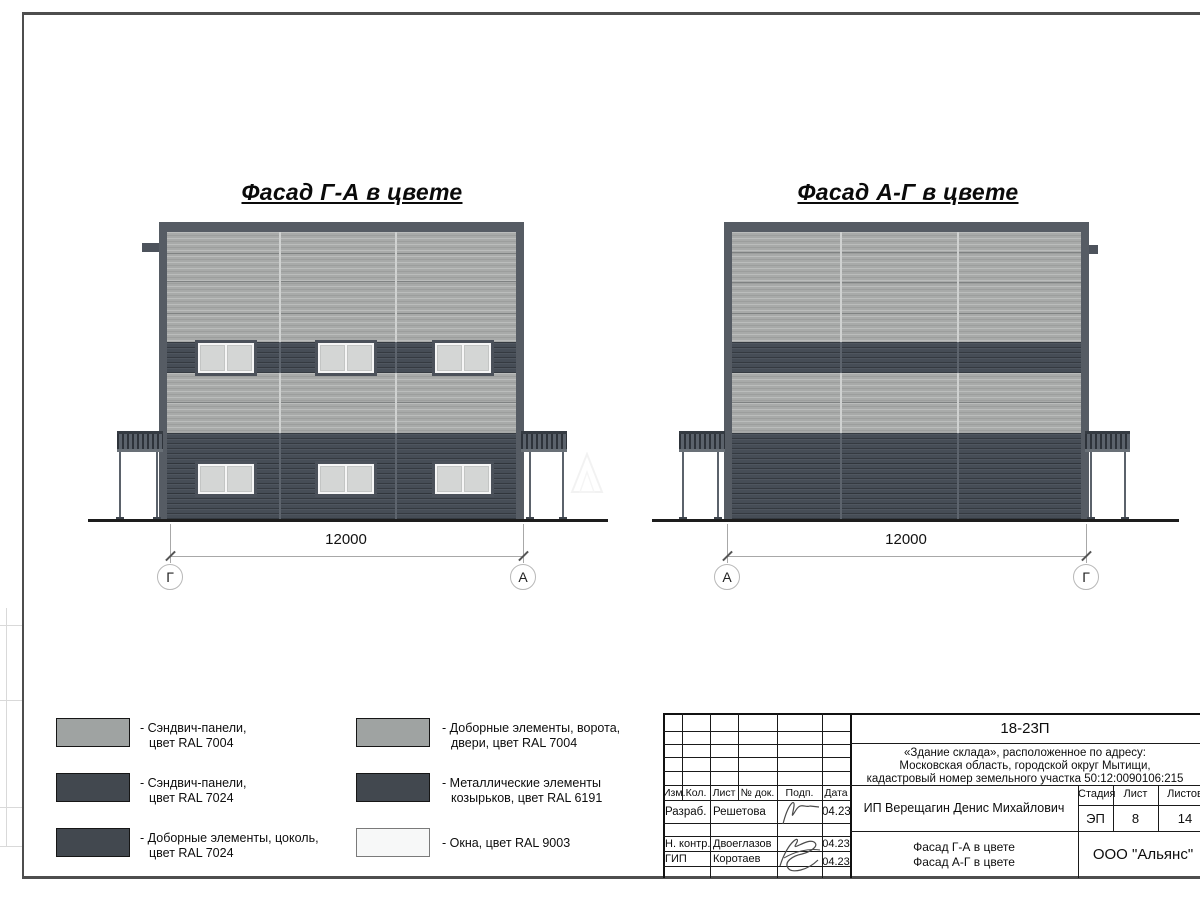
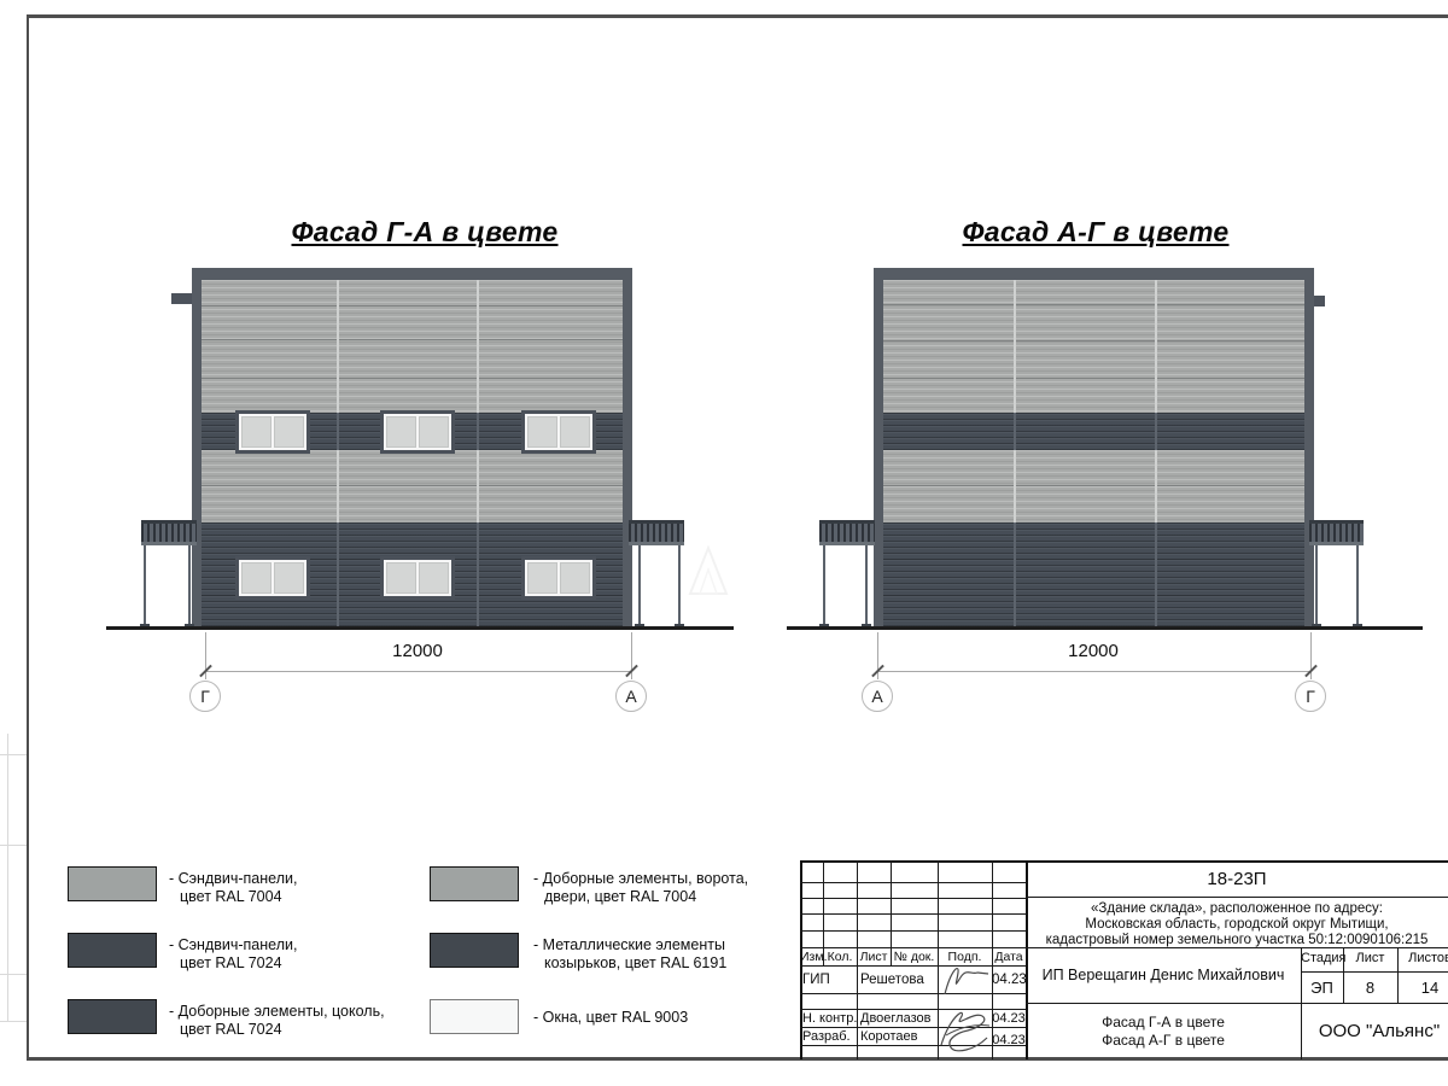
  Фасад Г-А в цвете
  12000
  Г
  А
  Фасад А-Г в цвете
  12000
  А
  Г
  - Сэндвич-панели,
  цвет RAL 7004
  - Сэндвич-панели,
  цвет RAL 7024
  - Доборные элементы, цоколь,
  цвет RAL 7024
  - Доборные элементы, ворота,
  двери, цвет RAL 7004
  - Металлические элементы
  козырьков, цвет RAL 6191
  - Окна, цвет RAL 9003
  18-23П
  «Здание склада», расположенное по адресу:
  Московская область, городской округ Мытищи,
  кадастровый номер земельного участка 50:12:0090106:215
  Изм
  Кол.
  Лист
  № док.
  Подп.
  Дата
- Разраб.
+ ГИП
  Решетова
  04.23
  Н. контр.
  Двоеглазов
  04.23
- ГИП
+ Разраб.
  Коротаев
  04.23
  ИП Верещагин Денис Михайлович
  Стадия
  Лист
  Листо
  ЭП
  8
  14
  Фасад Г-А в цвете
  Фасад А-Г в цвете
  ООО "Альянс"
